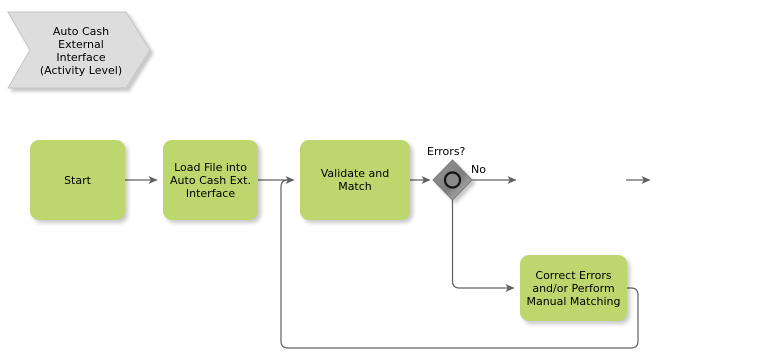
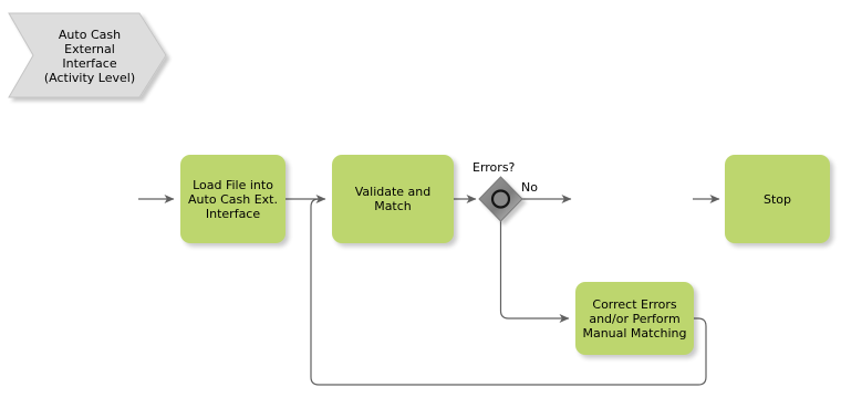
  Auto Cash
  External
  Interface
  (Activity Level)
- Start
  Load File into
  Auto Cash Ext.
  Interface
  Validate and
  Match
+ Stop
  Correct Errors
  and/or Perform
  Manual Matching
  Errors?
  No
